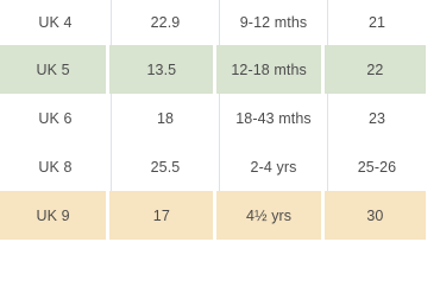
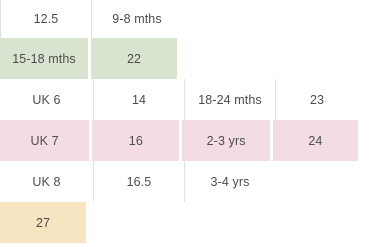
- UK 4
- 22.9
+ 12.5
- 9-12 mths
+ 9-8 mths
- 21
- UK 5
- 13.5
- 12-18 mths
+ 15-18 mths
  22
  UK 6
- 18
+ 14
- 18-43 mths
+ 18-24 mths
  23
+ UK 7
+ 16
+ 2-3 yrs
+ 24
  UK 8
- 25.5
+ 16.5
- 2-4 yrs
+ 3-4 yrs
- 25-26
- UK 9
- 17
- 4½ yrs
- 30
+ 27
